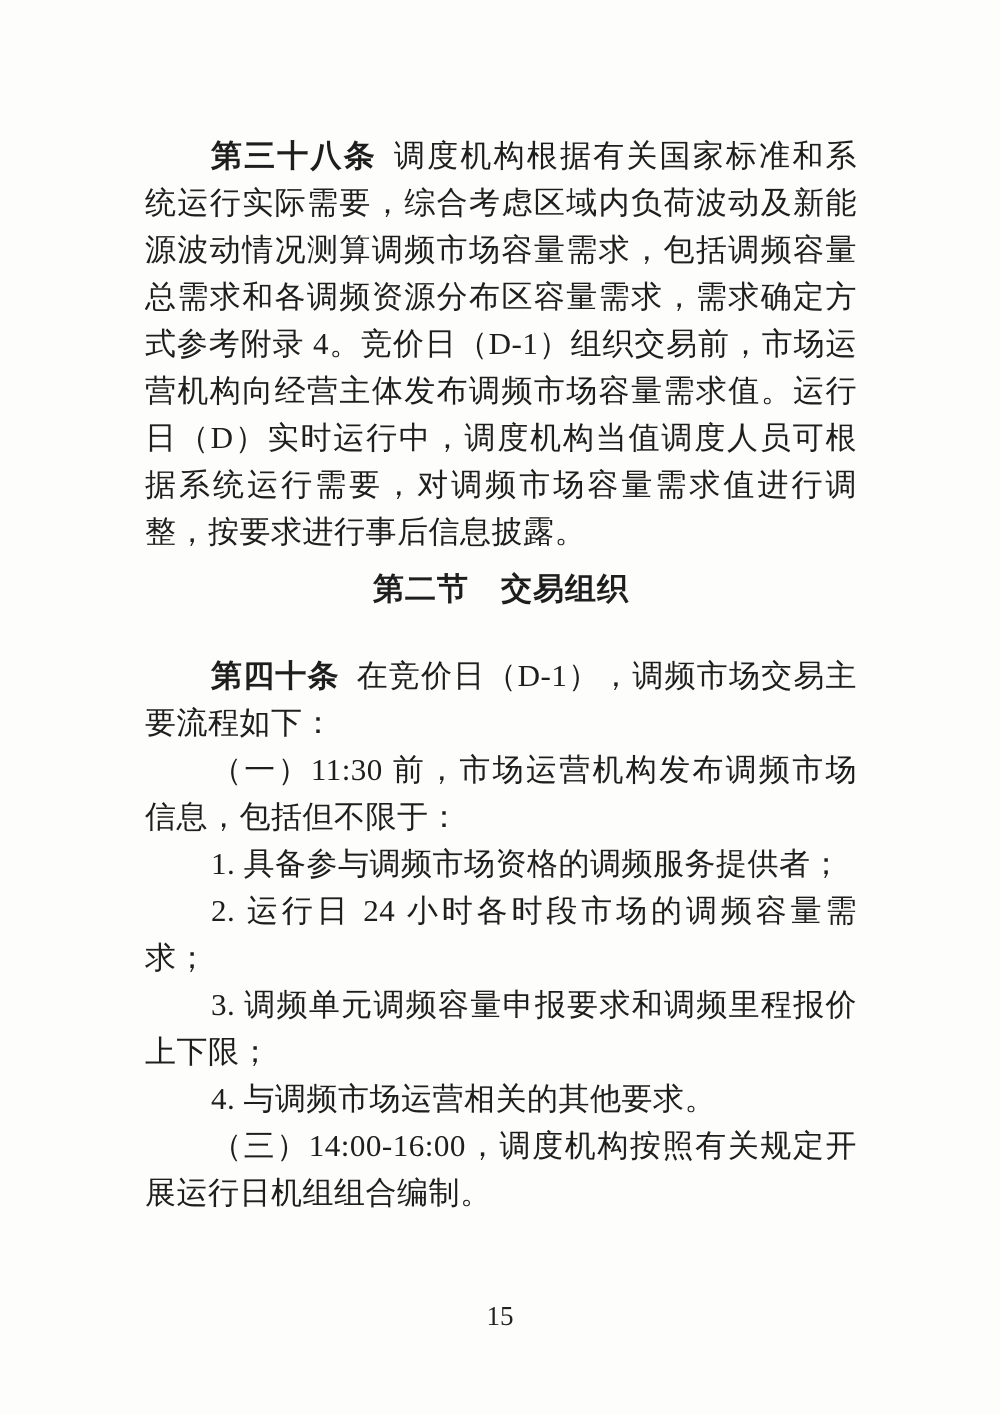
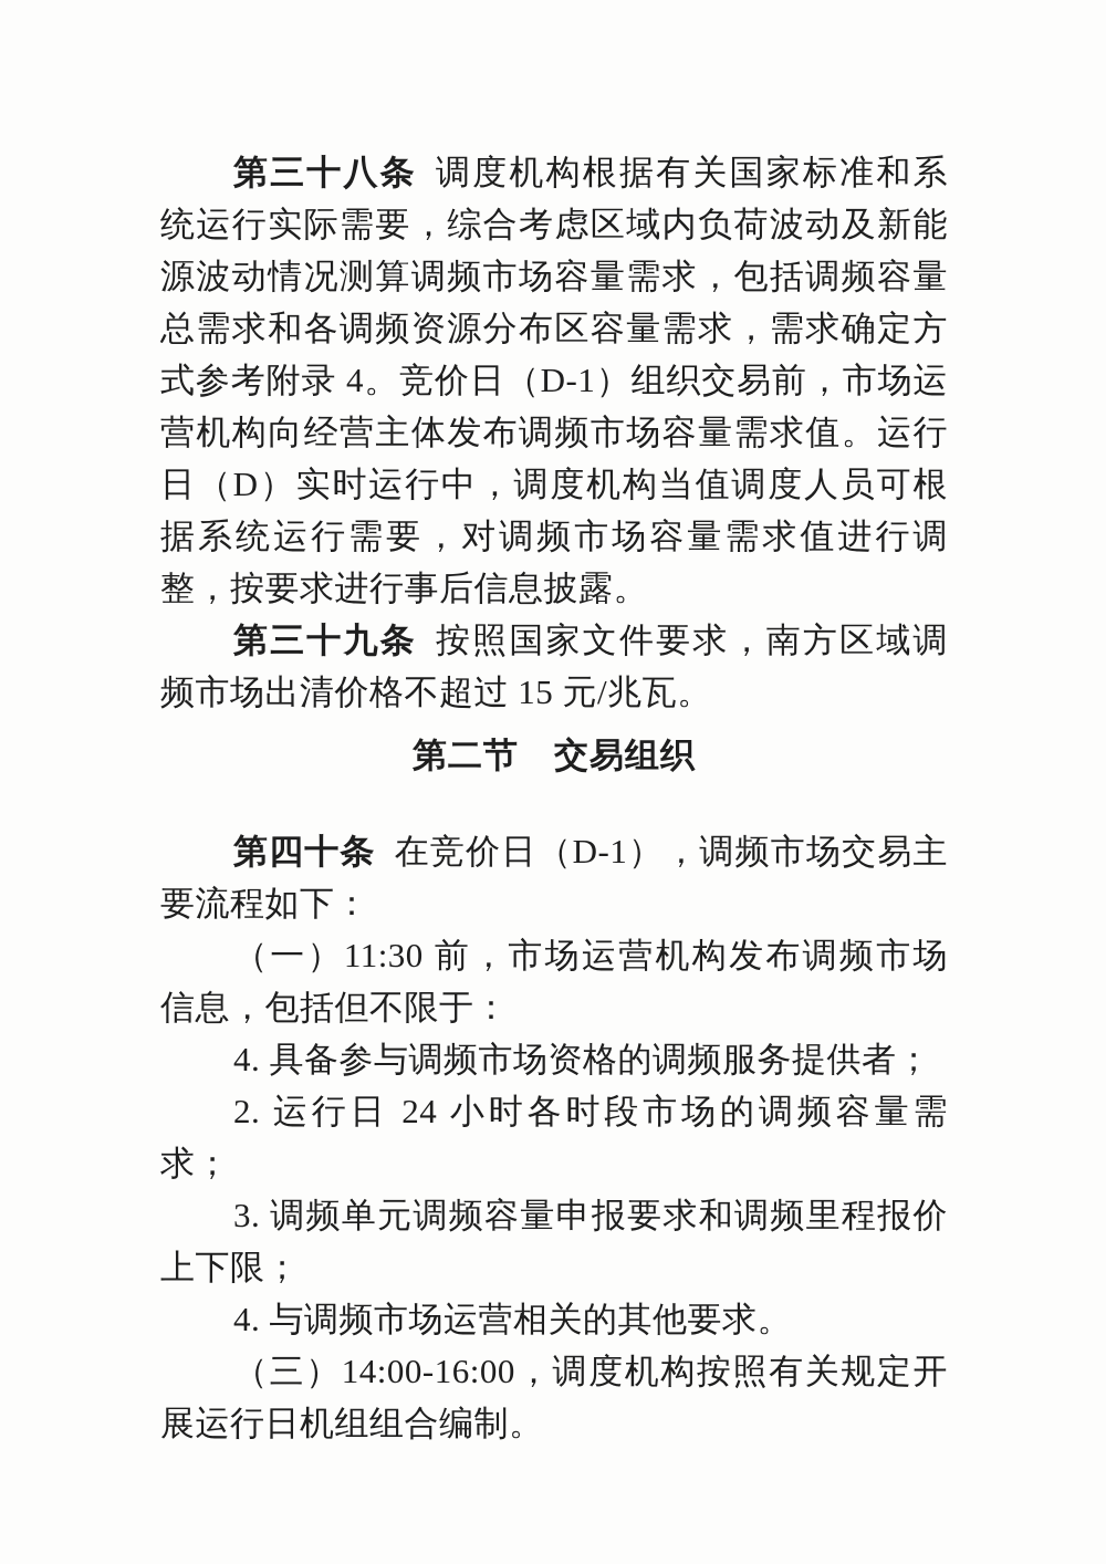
  第三十八条 调度机构根据有关国家标准和系统运行实际需要，综合考虑区域内负荷波动及新能源波动情况测算调频市场容量需求，包括调频容量总需求和各调频资源分布区容量需求，需求确定方式参考附录 4。竞价日（D-1）组织交易前，市场运营机构向经营主体发布调频市场容量需求值。运行日（D）实时运行中，调度机构当值调度人员可根据系统运行需要，对调频市场容量需求值进行调整，按要求进行事后信息披露。
+ 第三十九条 按照国家文件要求，南方区域调频市场出清价格不超过 15 元/兆瓦。
  第二节 交易组织
  第四十条 在竞价日（D-1），调频市场交易主要流程如下：
  （一）11:30 前，市场运营机构发布调频市场信息，包括但不限于：
- 1. 具备参与调频市场资格的调频服务提供者；
+ 4. 具备参与调频市场资格的调频服务提供者；
  2. 运行日 24 小时各时段市场的调频容量需求；
  3. 调频单元调频容量申报要求和调频里程报价上下限；
  4. 与调频市场运营相关的其他要求。
  （三）14:00-16:00，调度机构按照有关规定开展运行日机组组合编制。
- 15
